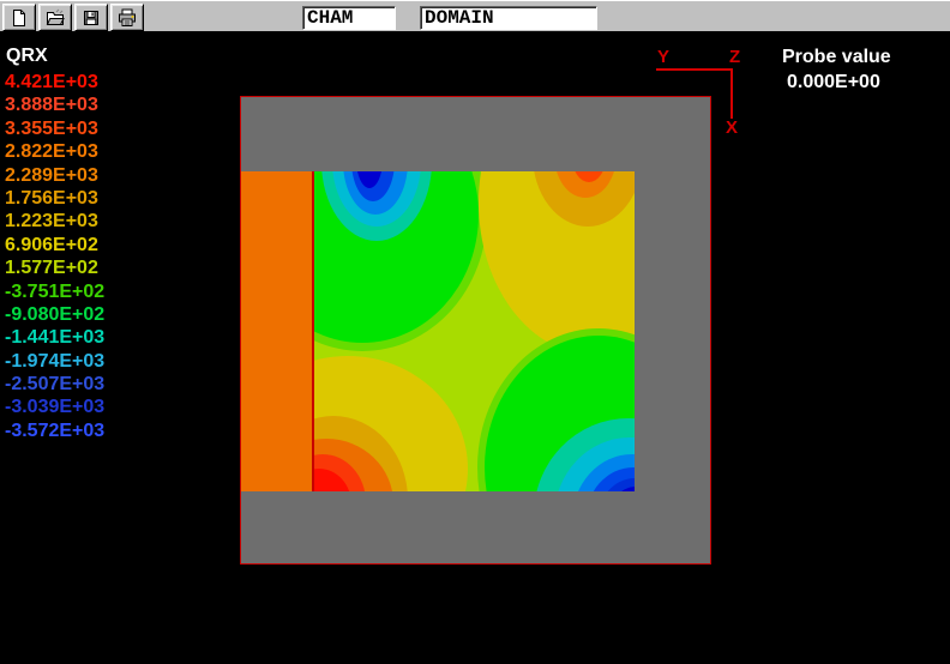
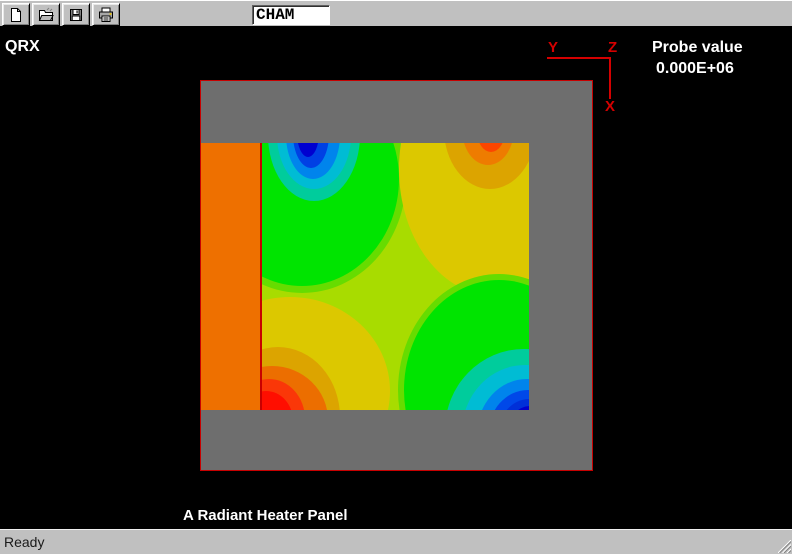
  CHAM
- DOMAIN
  QRX
- 4.421E+03
- 3.888E+03
- 3.355E+03
- 2.822E+03
- 2.289E+03
- 1.756E+03
- 1.223E+03
- 6.906E+02
- 1.577E+02
- -3.751E+02
- -9.080E+02
- -1.441E+03
- -1.974E+03
- -2.507E+03
- -3.039E+03
- -3.572E+03
  Y
  Z
  X
  Probe value
- 0.000E+00
+ 0.000E+06
+ A Radiant Heater Panel
+ Ready
